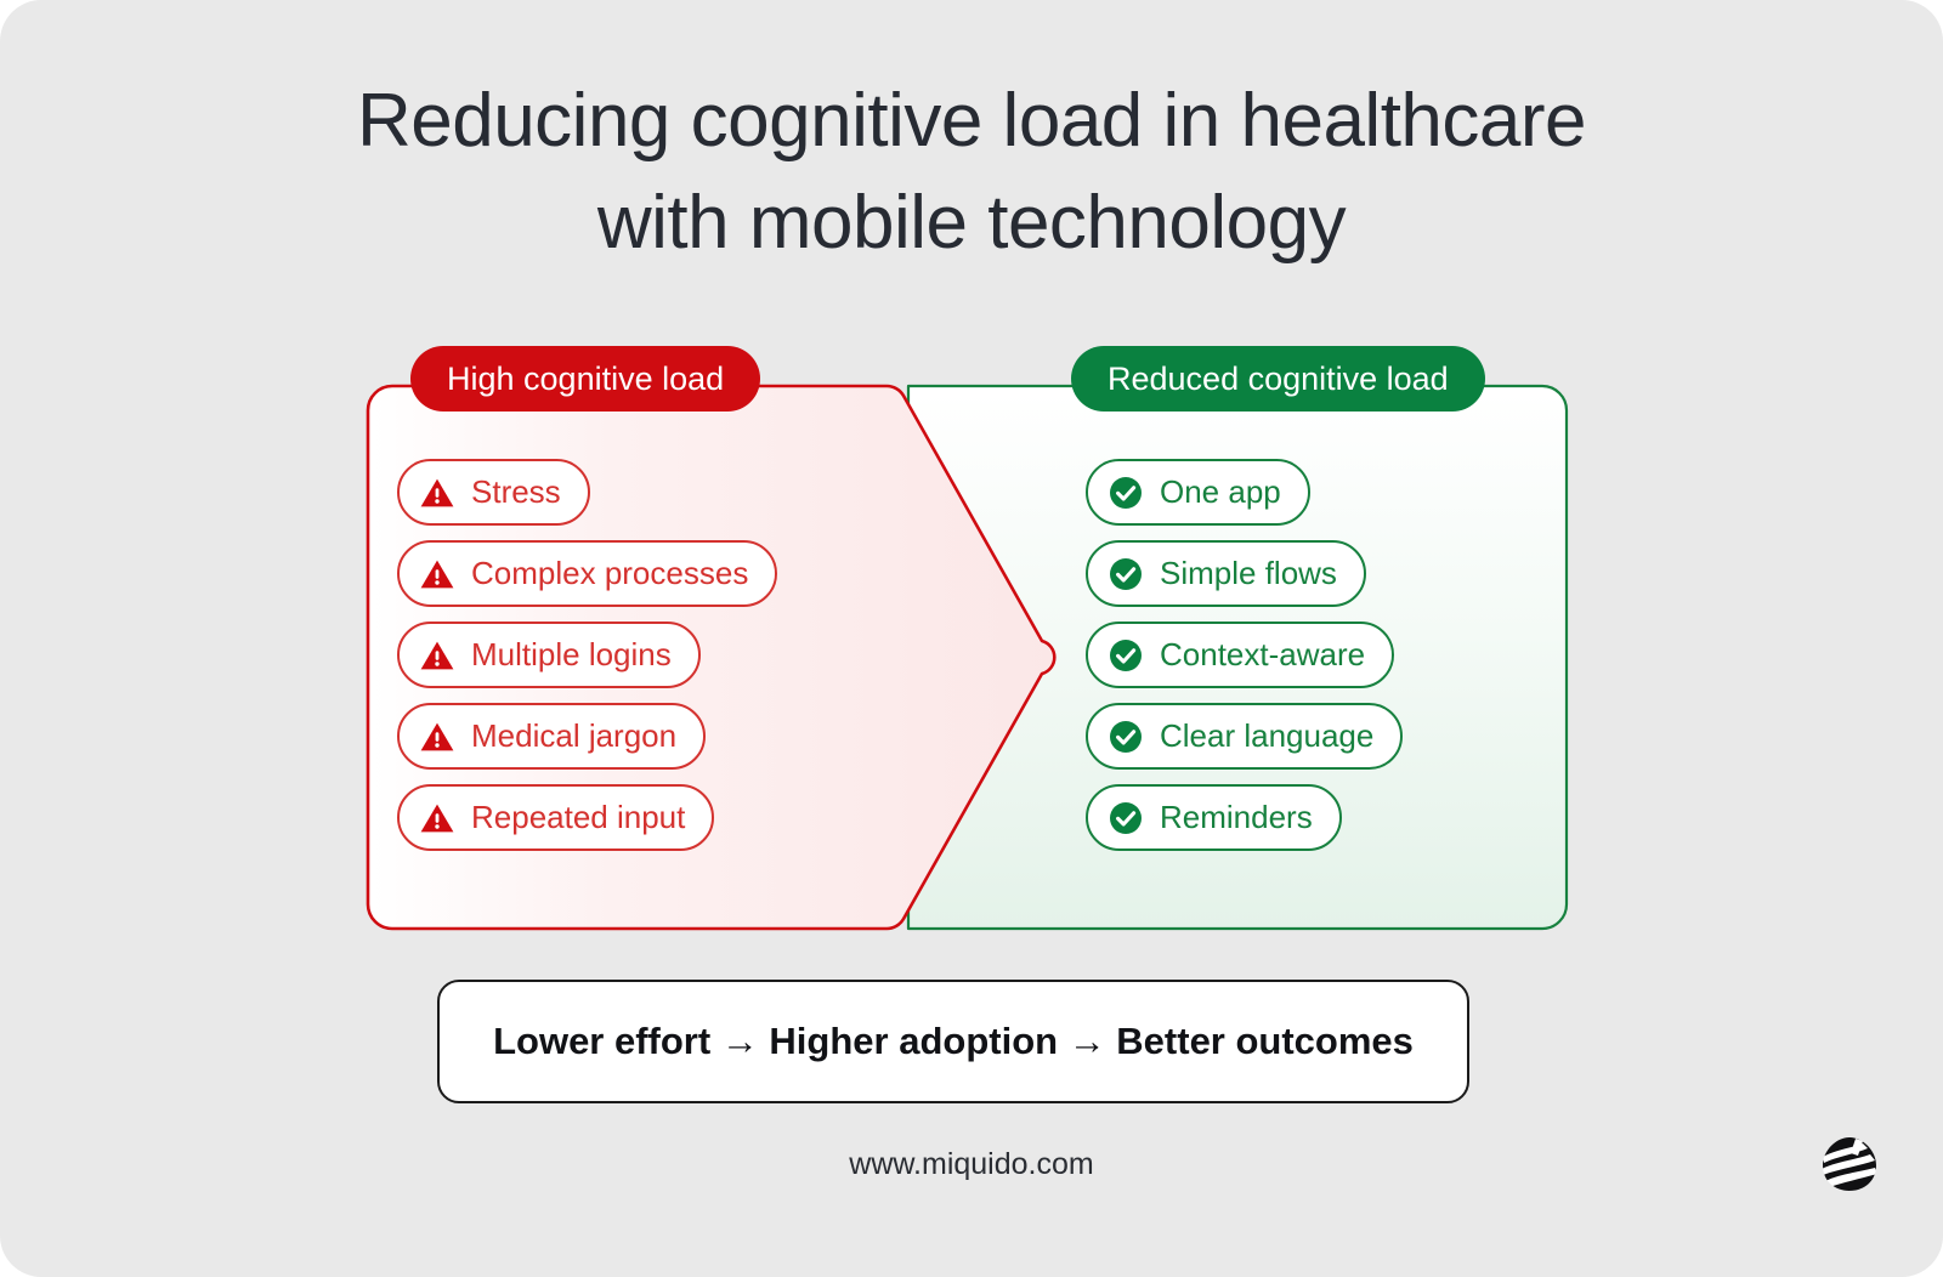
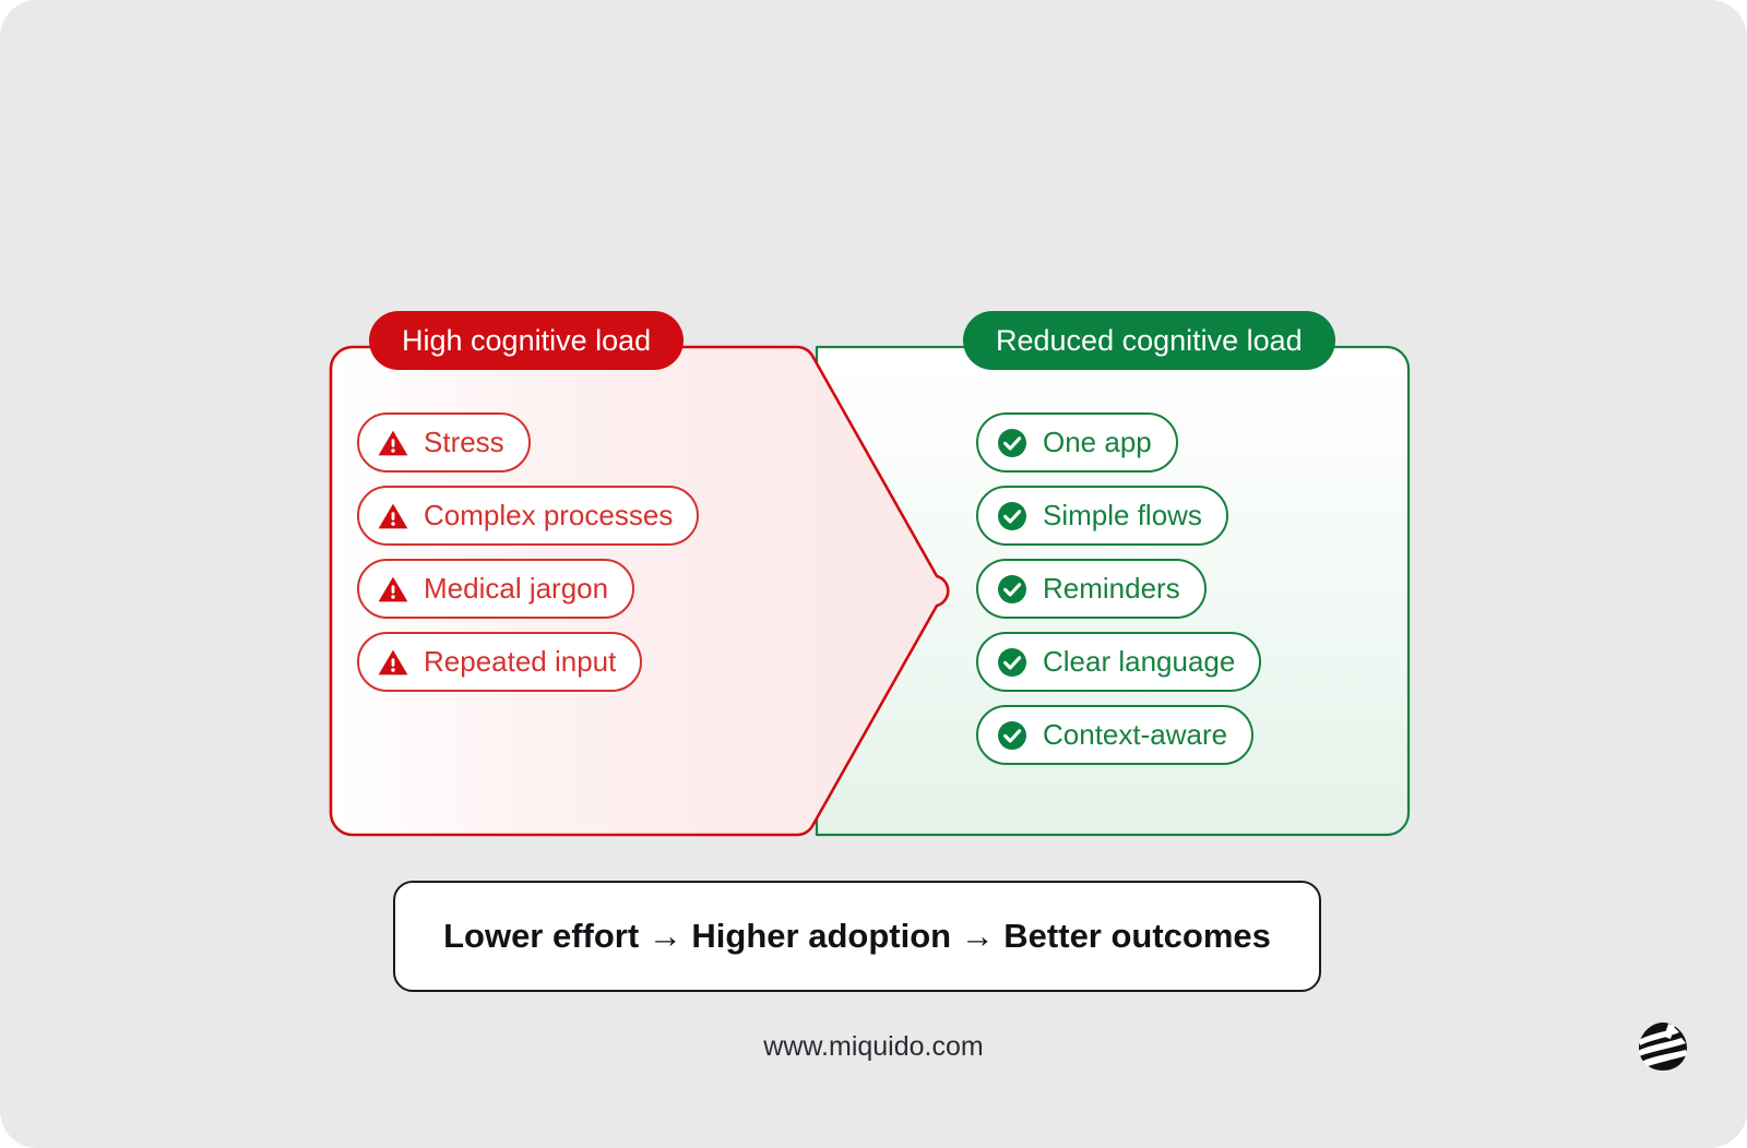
- Reducing cognitive load in healthcare
- with mobile technology
  High cognitive load
  Reduced cognitive load
  Stress
  Complex processes
- Multiple logins
  Medical jargon
  Repeated input
  One app
  Simple flows
- Context-aware
+ Reminders
  Clear language
- Reminders
+ Context-aware
  Lower effort → Higher adoption → Better outcomes
  www.miquido.com
